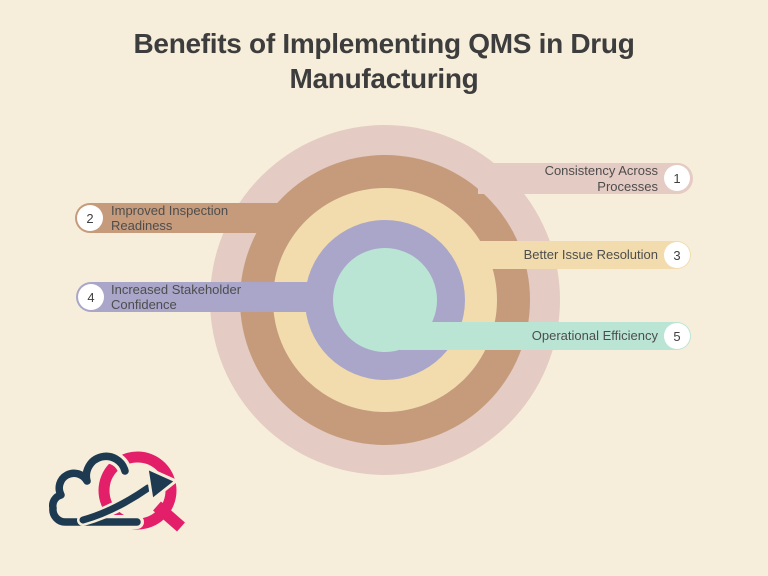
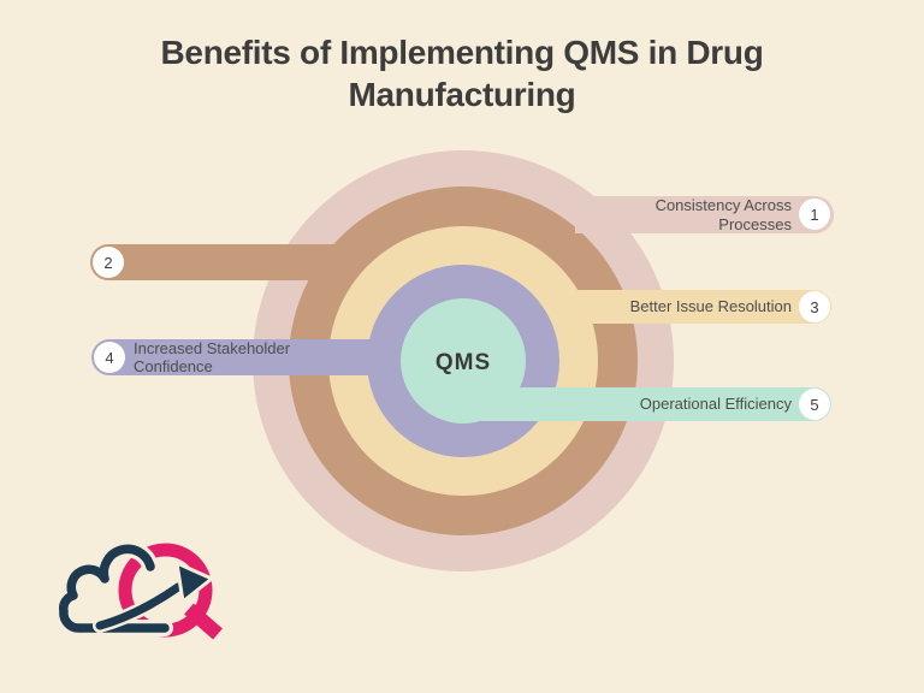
  Benefits of Implementing QMS in Drug Manufacturing
  1
  2
  3
  4
  5
  Consistency Across Processes
- Improved Inspection Readiness
  Better Issue Resolution
  Increased Stakeholder Confidence
  Operational Efficiency
+ QMS
